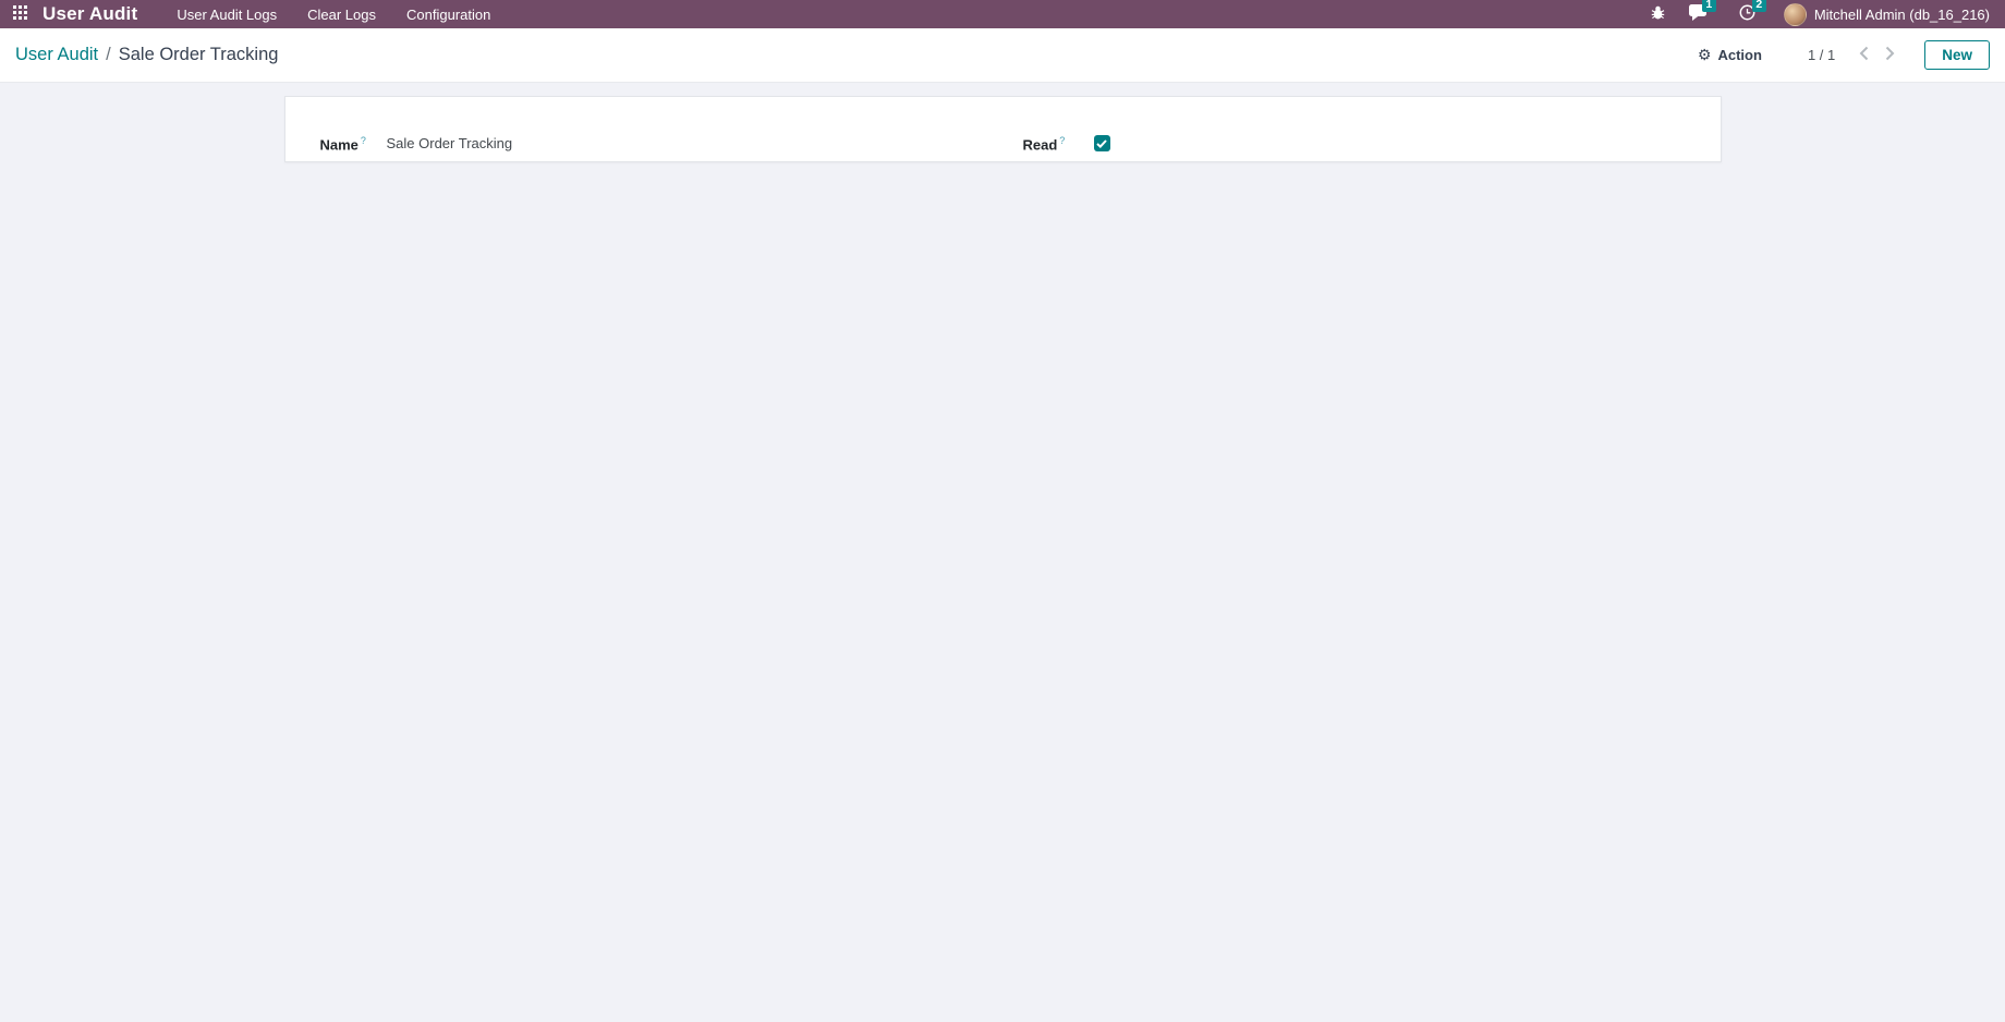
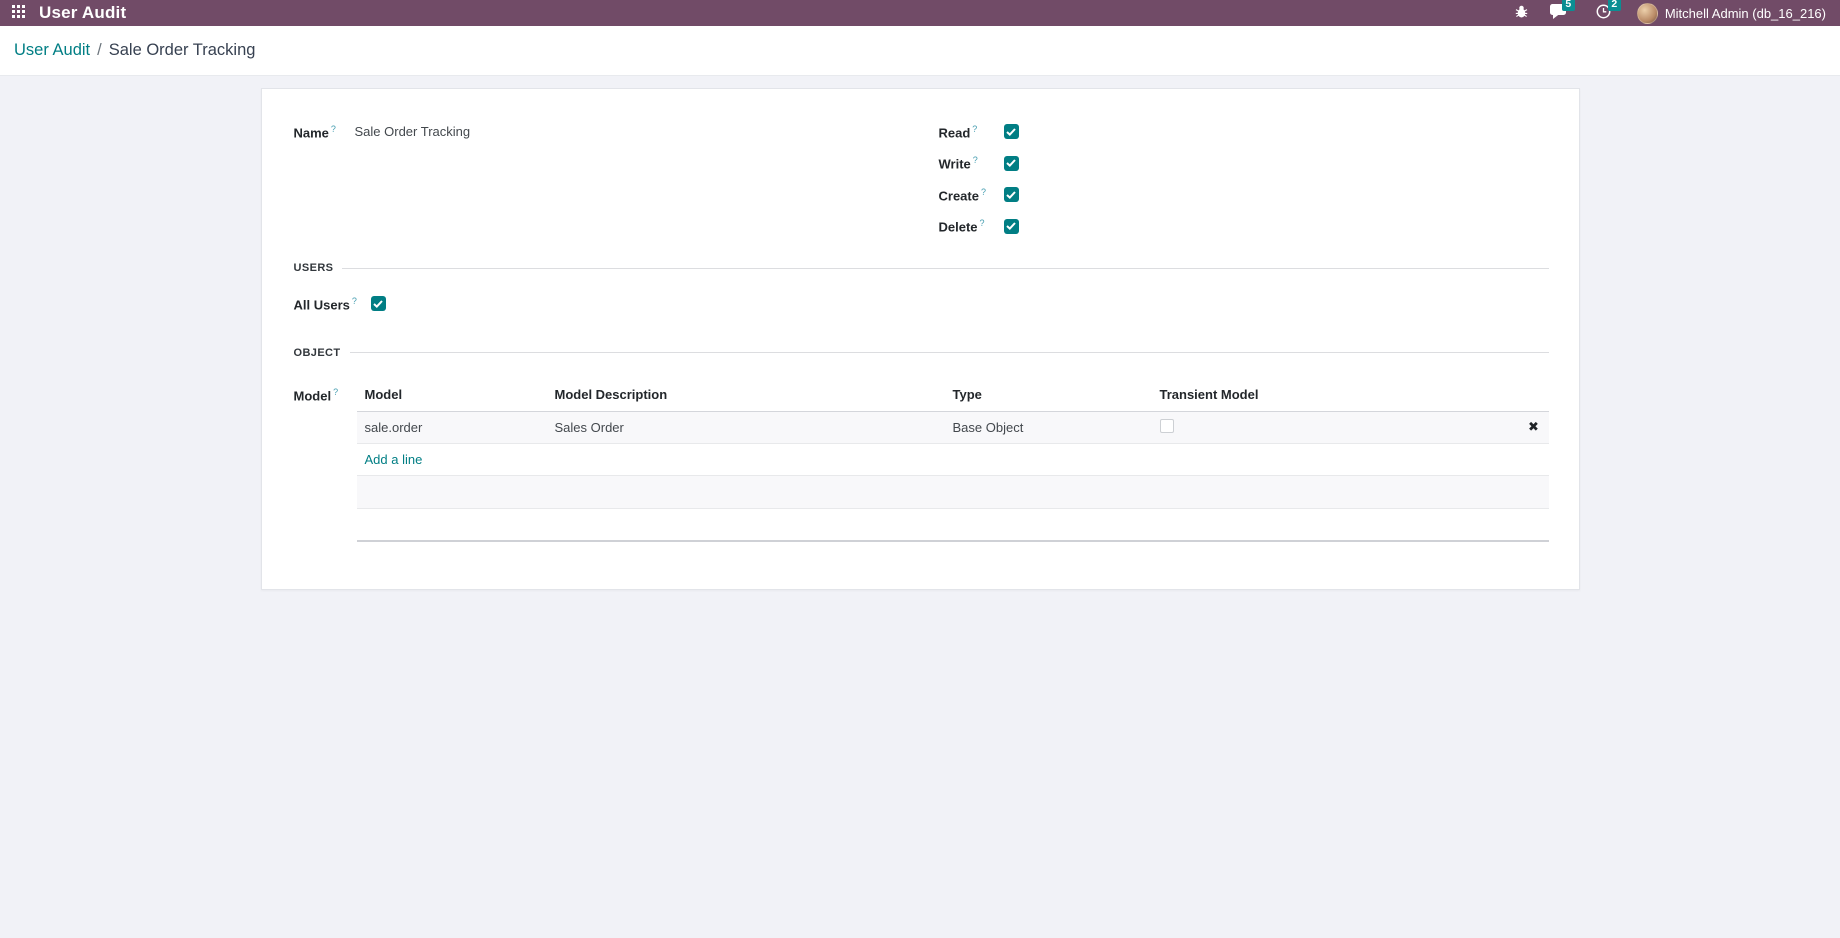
  User Audit
- User Audit Logs
- Clear Logs
- Configuration
- 1
+ 5
  2
  Mitchell Admin (db_16_216)
  User Audit
  /
  Sale Order Tracking
- ⚙
- Action
- 1 / 1
- New
  Name ?
  Sale Order Tracking
  Read ?
+ Write ?
+ Create ?
+ Delete ?
+ USERS
+ All Users ?
+ OBJECT
+ Model ?
+ Model	Model Description	Type	Transient Model
+ sale.order	Sales Order	Base Object		✖
+ Add a line
